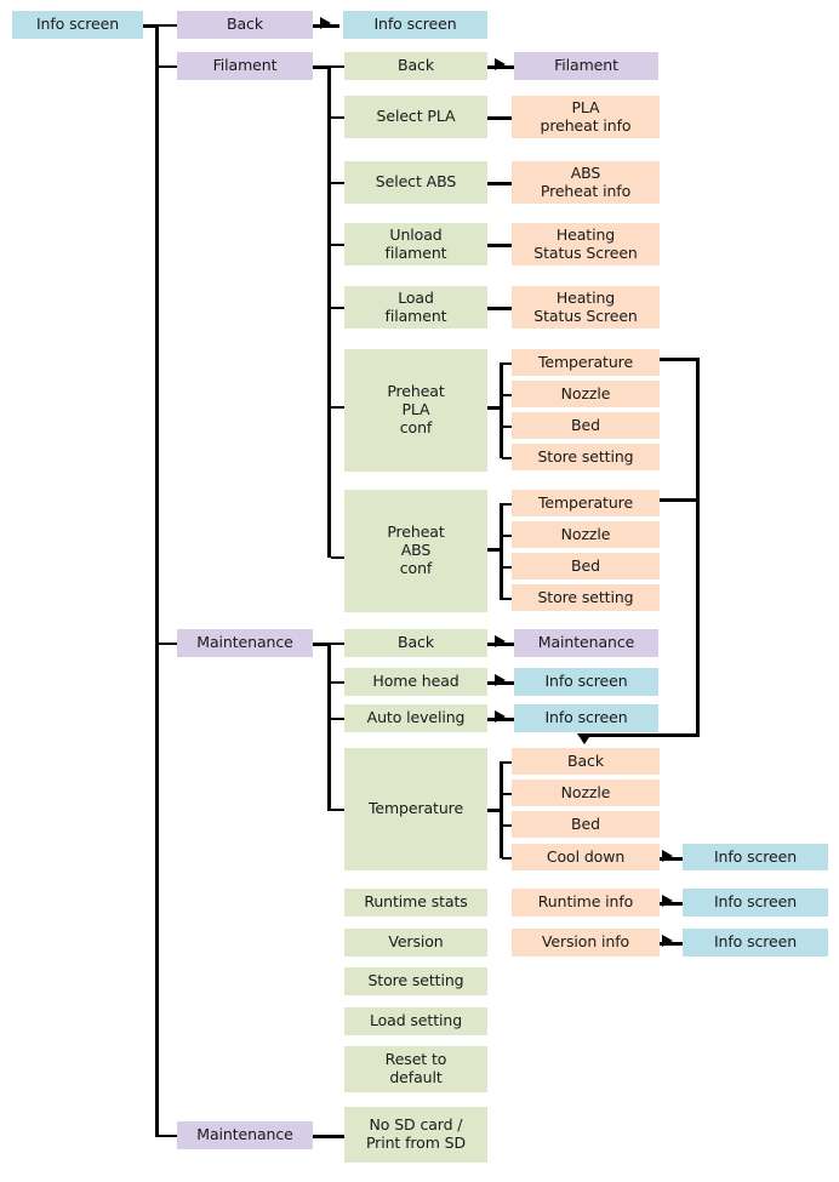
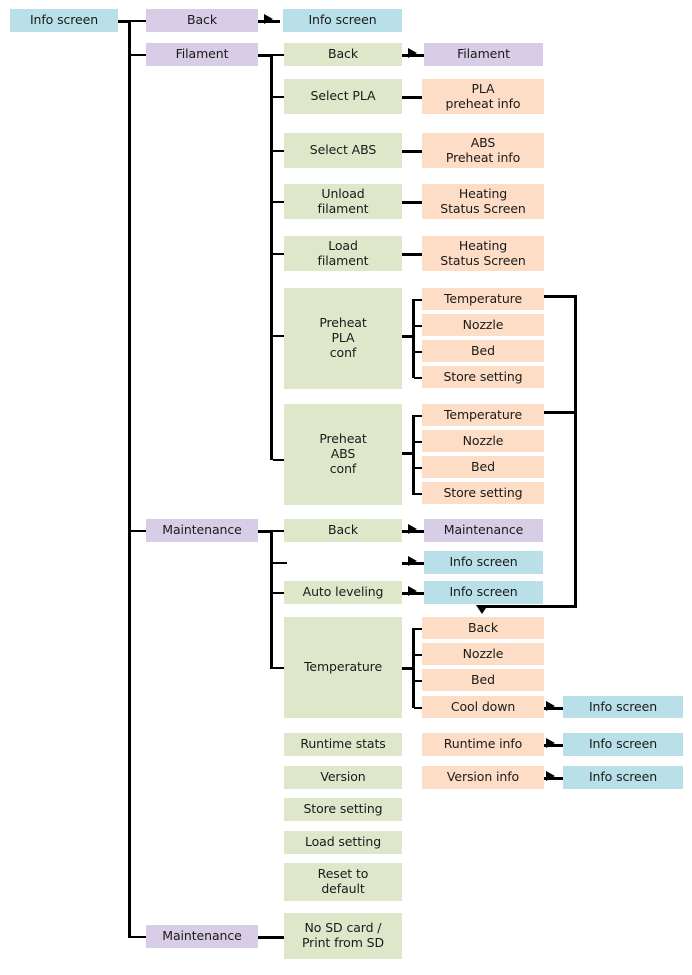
  Info screen
  Back
  Info screen
  Filament
  Maintenance
  Maintenance
  Back
  Filament
  Select PLA
  PLA
  preheat info
  Select ABS
  ABS
  Preheat info
  Unload
  filament
  Heating
  Status Screen
  Load
  filament
  Heating
  Status Screen
  Preheat
  PLA
  conf
  Temperature
  Nozzle
  Bed
  Store setting
  Preheat
  ABS
  conf
  Temperature
  Nozzle
  Bed
  Store setting
  Back
  Maintenance
- Home head
  Info screen
  Auto leveling
  Info screen
  Temperature
  Back
  Nozzle
  Bed
  Cool down
  Info screen
  Runtime stats
  Runtime info
  Info screen
  Version
  Version info
  Info screen
  Store setting
  Load setting
  Reset to
  default
  No SD card /
  Print from SD
